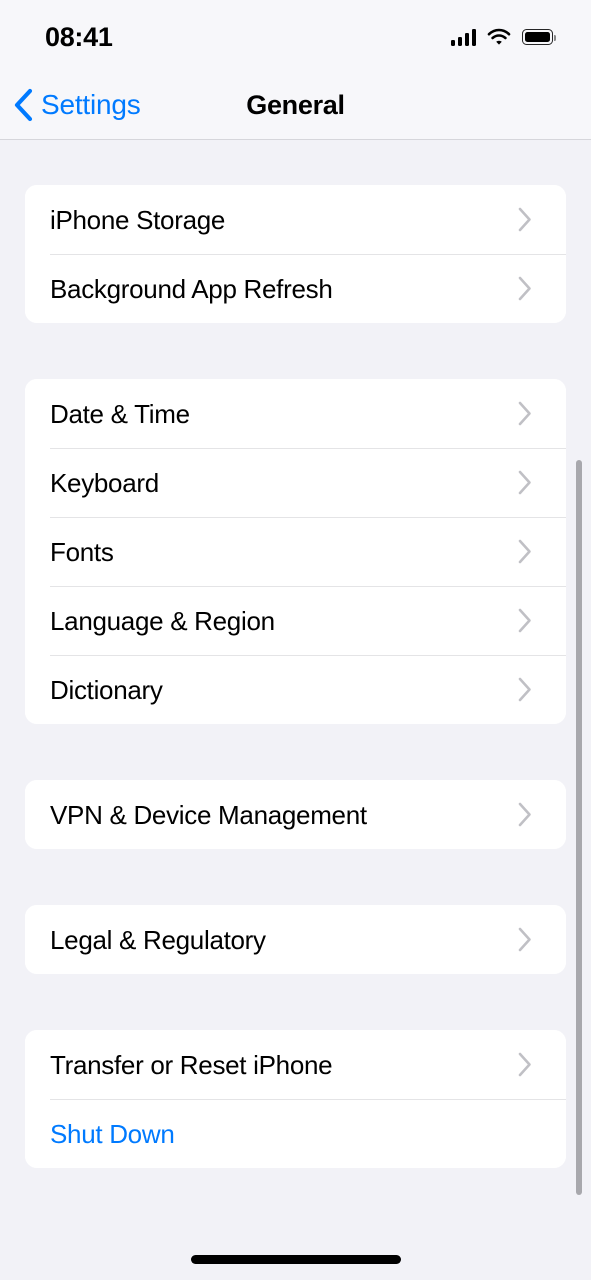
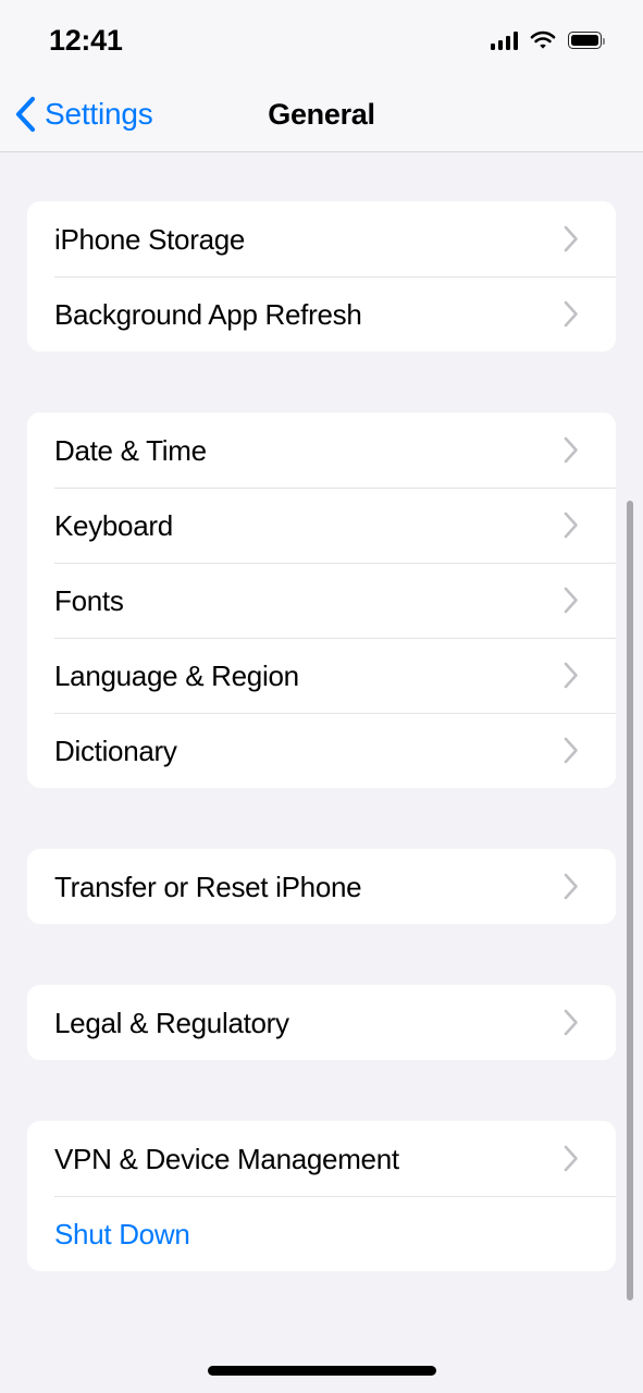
- 08:41
+ 12:41
  Settings
  General
  iPhone Storage
  Background App Refresh
  Date & Time
  Keyboard
  Fonts
  Language & Region
  Dictionary
- VPN & Device Management
+ Transfer or Reset iPhone
  Legal & Regulatory
- Transfer or Reset iPhone
+ VPN & Device Management
  Shut Down
